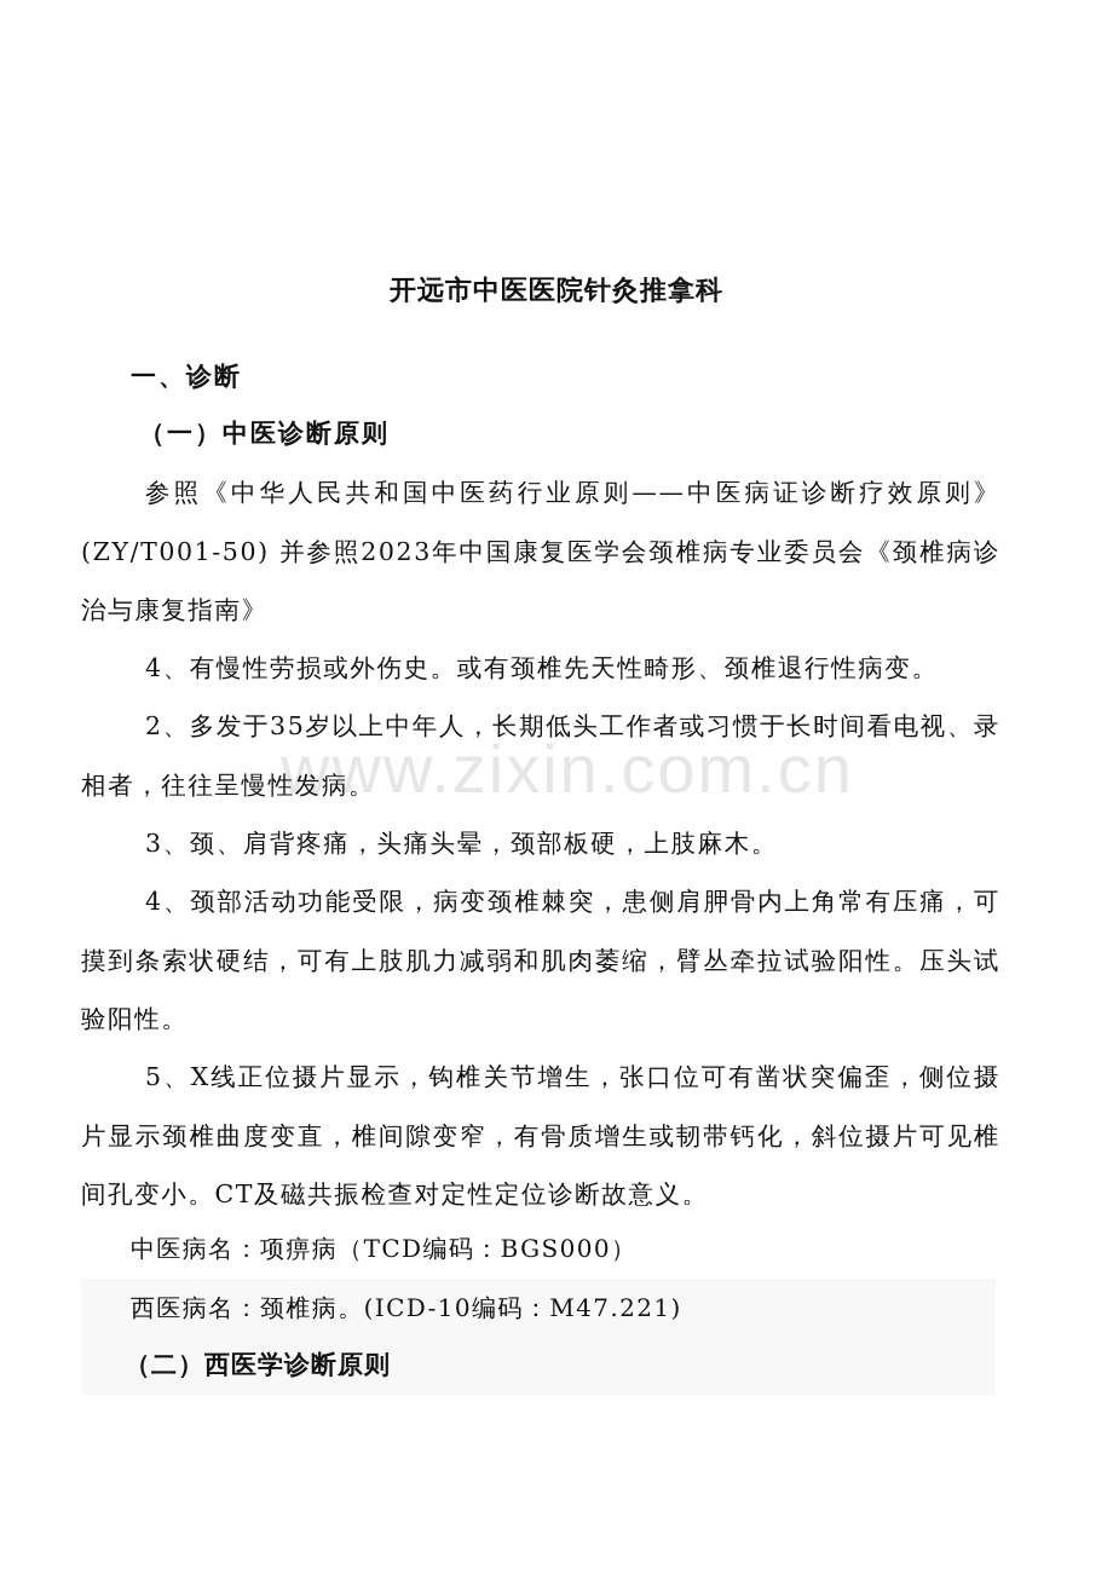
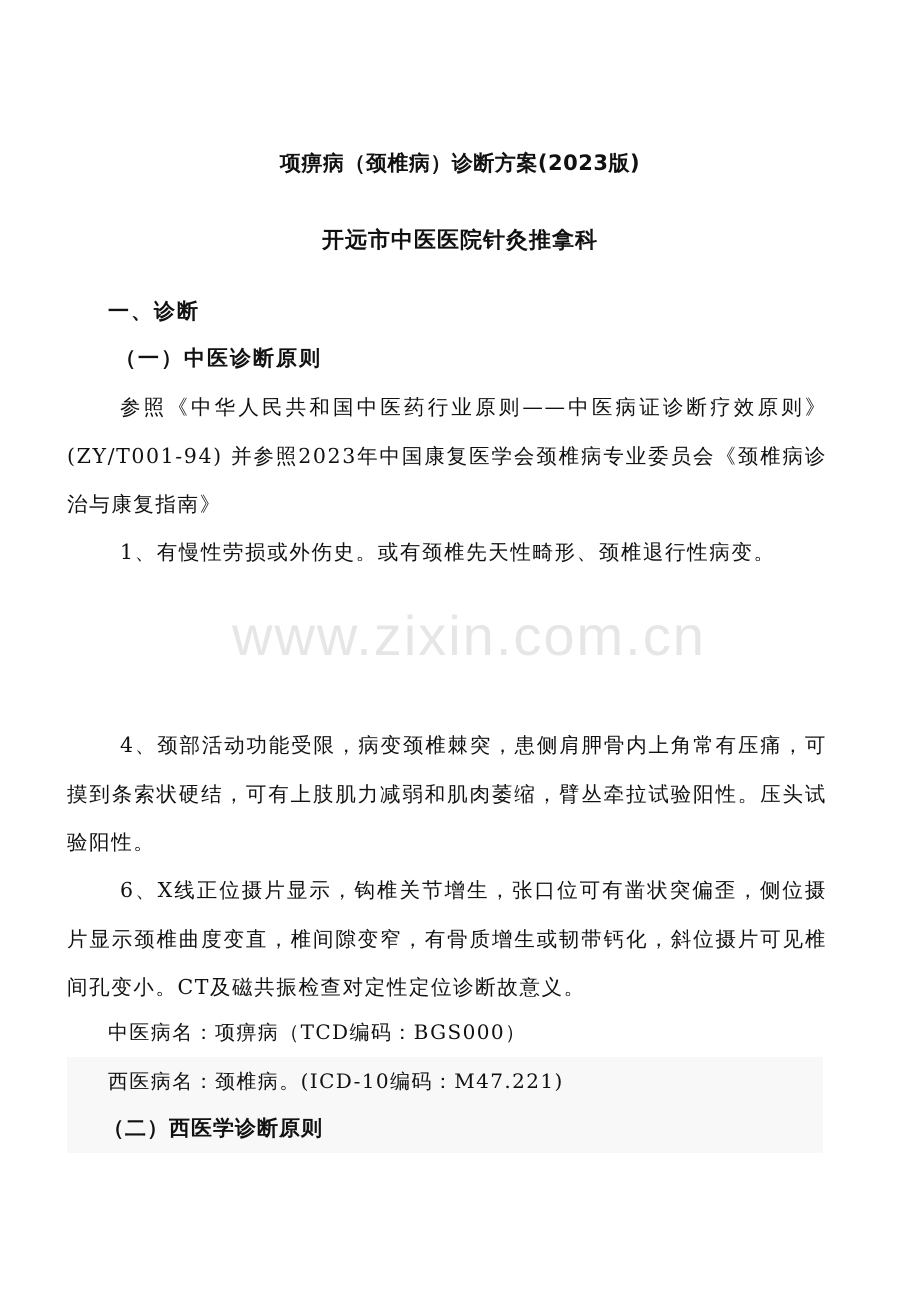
  www.zixin.com.cn
+ 项痹病（颈椎病）诊断方案(2023版)
  开远市中医医院针灸推拿科
  一、诊断
  （一）中医诊断原则
- 参照《中华人民共和国中医药行业原则——中医病证诊断疗效原则》(ZY/T001-50) 并参照2023年中国康复医学会颈椎病专业委员会《颈椎病诊治与康复指南》
+ 参照《中华人民共和国中医药行业原则——中医病证诊断疗效原则》(ZY/T001-94) 并参照2023年中国康复医学会颈椎病专业委员会《颈椎病诊治与康复指南》
- 4、有慢性劳损或外伤史。或有颈椎先天性畸形、颈椎退行性病变。
+ 1、有慢性劳损或外伤史。或有颈椎先天性畸形、颈椎退行性病变。
- 2、多发于35岁以上中年人，长期低头工作者或习惯于长时间看电视、录相者，往往呈慢性发病。
- 3、颈、肩背疼痛，头痛头晕，颈部板硬，上肢麻木。
  4、颈部活动功能受限，病变颈椎棘突，患侧肩胛骨内上角常有压痛，可摸到条索状硬结，可有上肢肌力减弱和肌肉萎缩，臂丛牵拉试验阳性。压头试验阳性。
- 5、X线正位摄片显示，钩椎关节增生，张口位可有凿状突偏歪，侧位摄片显示颈椎曲度变直，椎间隙变窄，有骨质增生或韧带钙化，斜位摄片可见椎间孔变小。CT及磁共振检查对定性定位诊断故意义。
+ 6、X线正位摄片显示，钩椎关节增生，张口位可有凿状突偏歪，侧位摄片显示颈椎曲度变直，椎间隙变窄，有骨质增生或韧带钙化，斜位摄片可见椎间孔变小。CT及磁共振检查对定性定位诊断故意义。
  中医病名：项痹病（TCD编码：BGS000）
  西医病名：颈椎病。(ICD-10编码：M47.221)
  （二）西医学诊断原则
